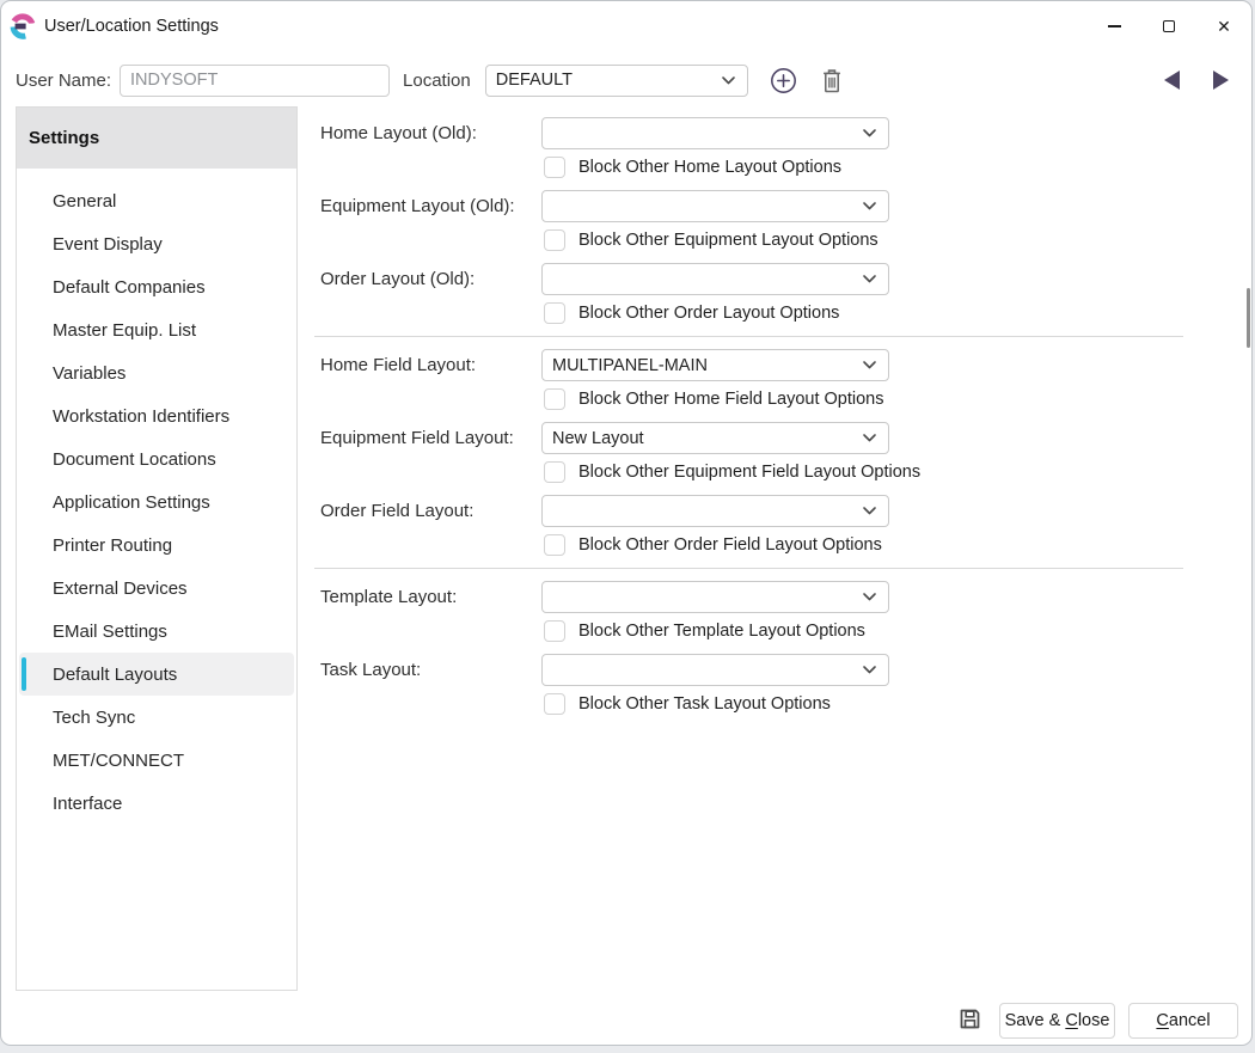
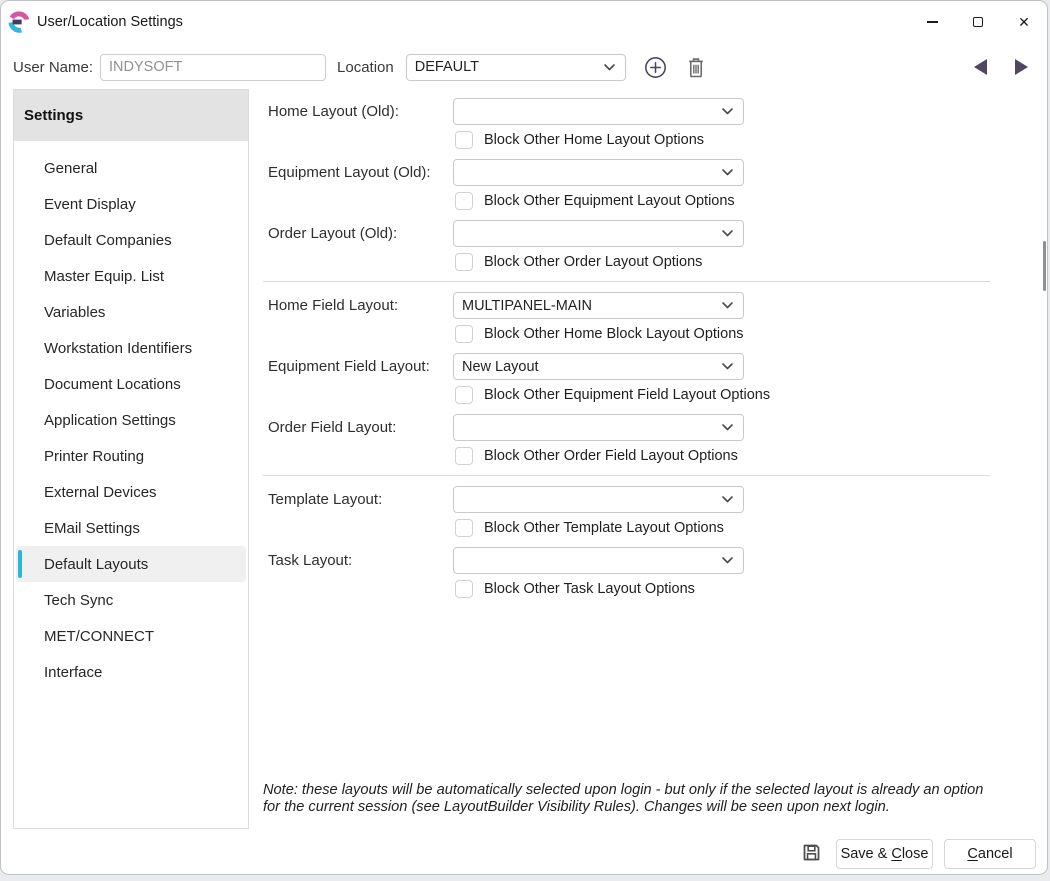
  User/Location Settings
  ✕
  User Name:
  INDYSOFT
  Location
  DEFAULT
  Settings
  General
  Event Display
  Default Companies
  Master Equip. List
  Variables
  Workstation Identifiers
  Document Locations
  Application Settings
  Printer Routing
  External Devices
  EMail Settings
  Default Layouts
  Tech Sync
  MET/CONNECT
  Interface
  Home Layout (Old):
  Block Other Home Layout Options
  Equipment Layout (Old):
  Block Other Equipment Layout Options
  Order Layout (Old):
  Block Other Order Layout Options
  Home Field Layout:
  MULTIPANEL-MAIN
- Block Other Home Field Layout Options
+ Block Other Home Block Layout Options
  Equipment Field Layout:
  New Layout
  Block Other Equipment Field Layout Options
  Order Field Layout:
  Block Other Order Field Layout Options
  Template Layout:
  Block Other Template Layout Options
  Task Layout:
  Block Other Task Layout Options
+ Note: these layouts will be automatically selected upon login - but only if the selected layout is already an option for the current session (see LayoutBuilder Visibility Rules). Changes will be seen upon next login.
  Save & Close
  Cancel
